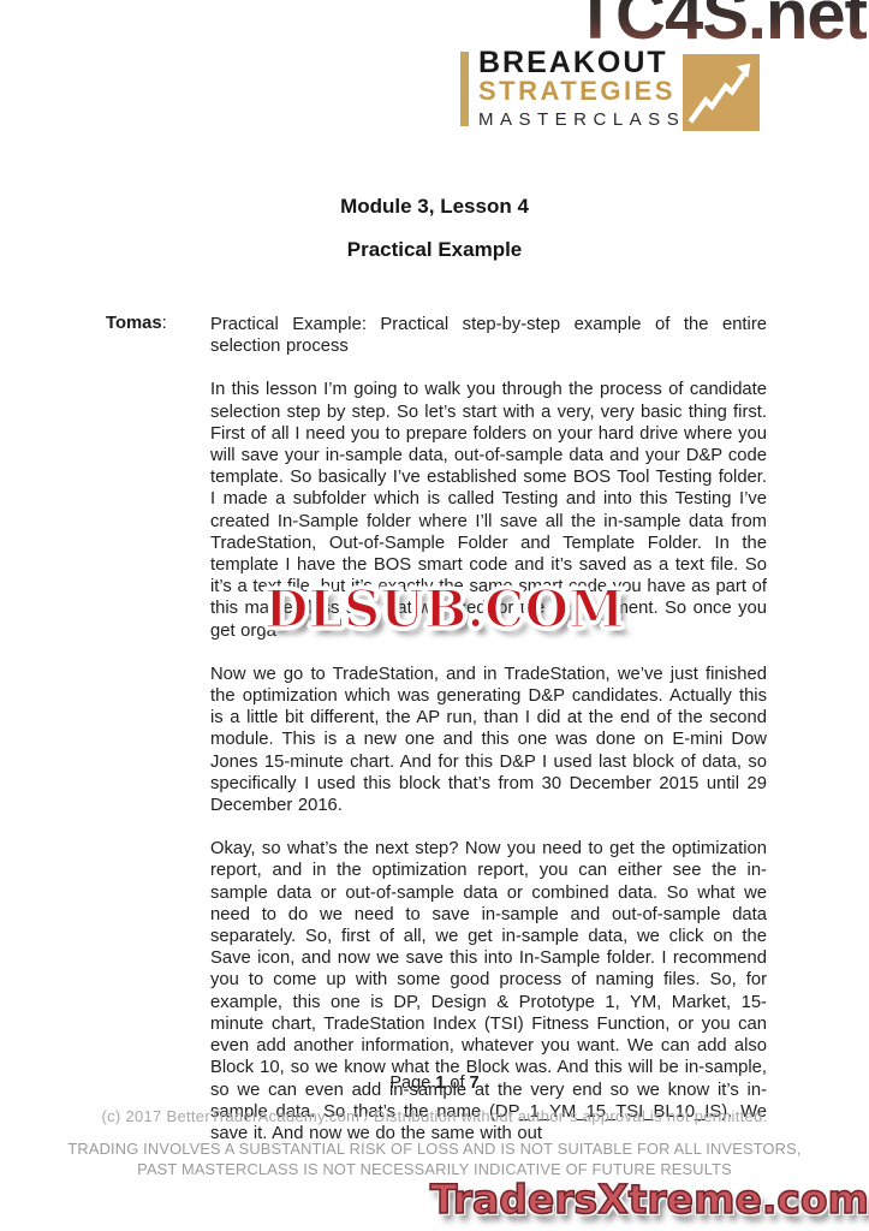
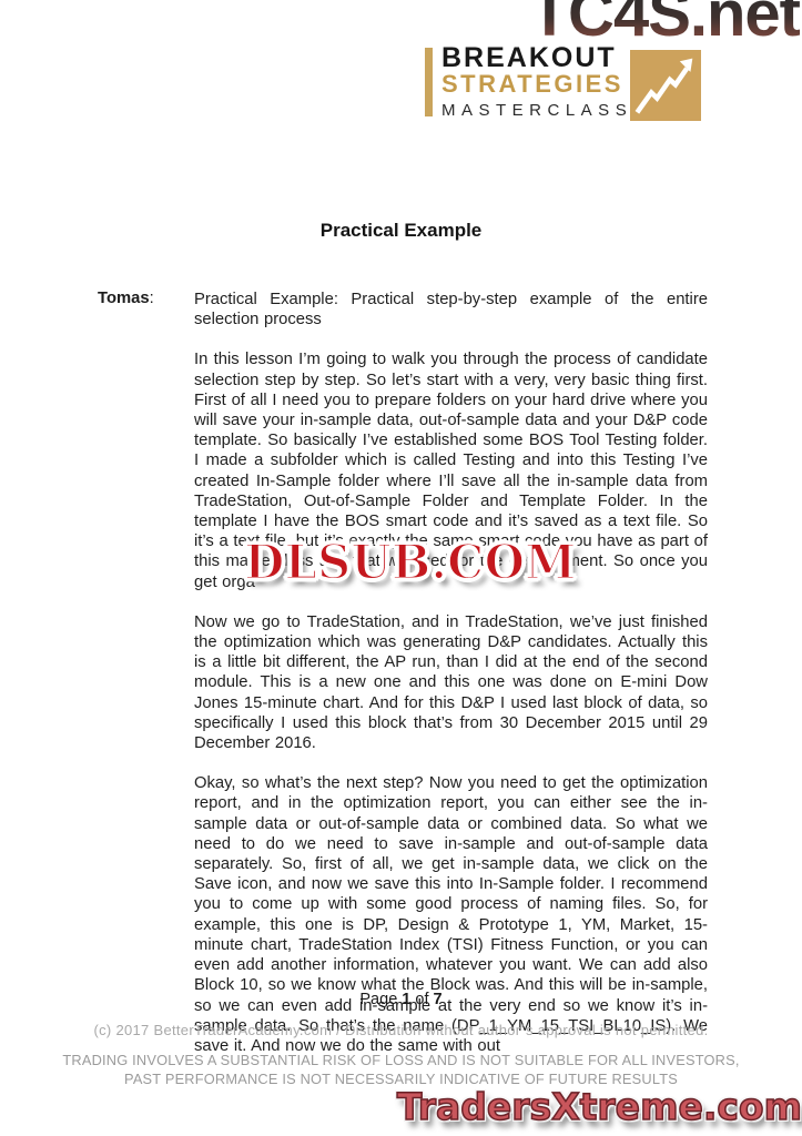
  TC4S.net
  BREAKOUT
  STRATEGIES
  MASTERCLASS
- Module 3, Lesson 4
  Practical Example
  Tomas:
  Practical Example: Practical step-by-step example of the entire selection process
  In this lesson I’m going to walk you through the process of candidate selection step by step. So let’s start with a very, very basic thing first. First of all I need you to prepare folders on your hard drive where you will save your in-sample data, out-of-sample data and your D&P code template. So basically I’ve established some BOS Tool Testing folder. I made a subfolder which is called Testing and into this Testing I’ve created In-Sample folder where I’ll save all the in-sample data from TradeStation, Out-of-Sample Folder and Template Folder. In the template I have the BOS smart code and it’s saved as a text file. So it’s a text file, but it’s exactly the same smart code you have as part of this masterclass and that we used for the development. So once you get orga
  Now we go to TradeStation, and in TradeStation, we’ve just finished the optimization which was generating D&P candidates. Actually this is a little bit different, the AP run, than I did at the end of the second module. This is a new one and this one was done on E-mini Dow Jones 15-minute chart. And for this D&P I used last block of data, so specifically I used this block that’s from 30 December 2015 until 29 December 2016.
  Okay, so what’s the next step? Now you need to get the optimization report, and in the optimization report, you can either see the in-sample data or out-of-sample data or combined data. So what we need to do we need to save in-sample and out-of-sample data separately. So, first of all, we get in-sample data, we click on the Save icon, and now we save this into In-Sample folder. I recommend you to come up with some good process of naming files. So, for example, this one is DP, Design & Prototype 1, YM, Market, 15-minute chart, TradeStation Index (TSI) Fitness Function, or you can even add another information, whatever you want. We can add also Block 10, so we know what the Block was. And this will be in-sample, so we can even add in-sample at the very end so we know it’s in-sample data. So that’s the name (DP_1_YM_15_TSI_BL10_IS). We save it. And now we do the same with out
  DLSUB.COM
  Page 1 of 7
  (c) 2017 BetterTraderAcademy.com / Distribution without author´s approval is not permitted.
  TRADING INVOLVES A SUBSTANTIAL RISK OF LOSS AND IS NOT SUITABLE FOR ALL INVESTORS,
- PAST MASTERCLASS IS NOT NECESSARILY INDICATIVE OF FUTURE RESULTS
+ PAST PERFORMANCE IS NOT NECESSARILY INDICATIVE OF FUTURE RESULTS
  TradersXtreme.com
